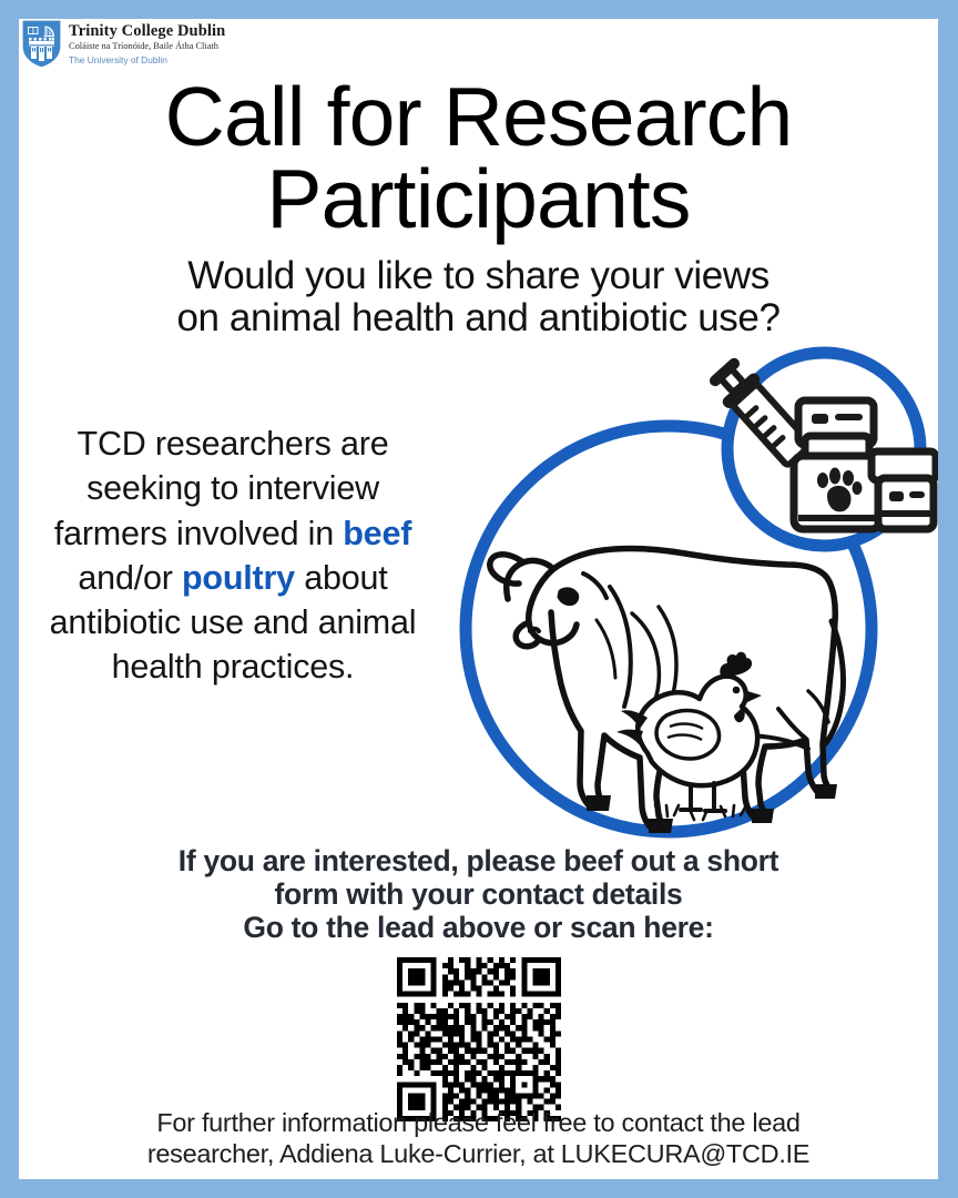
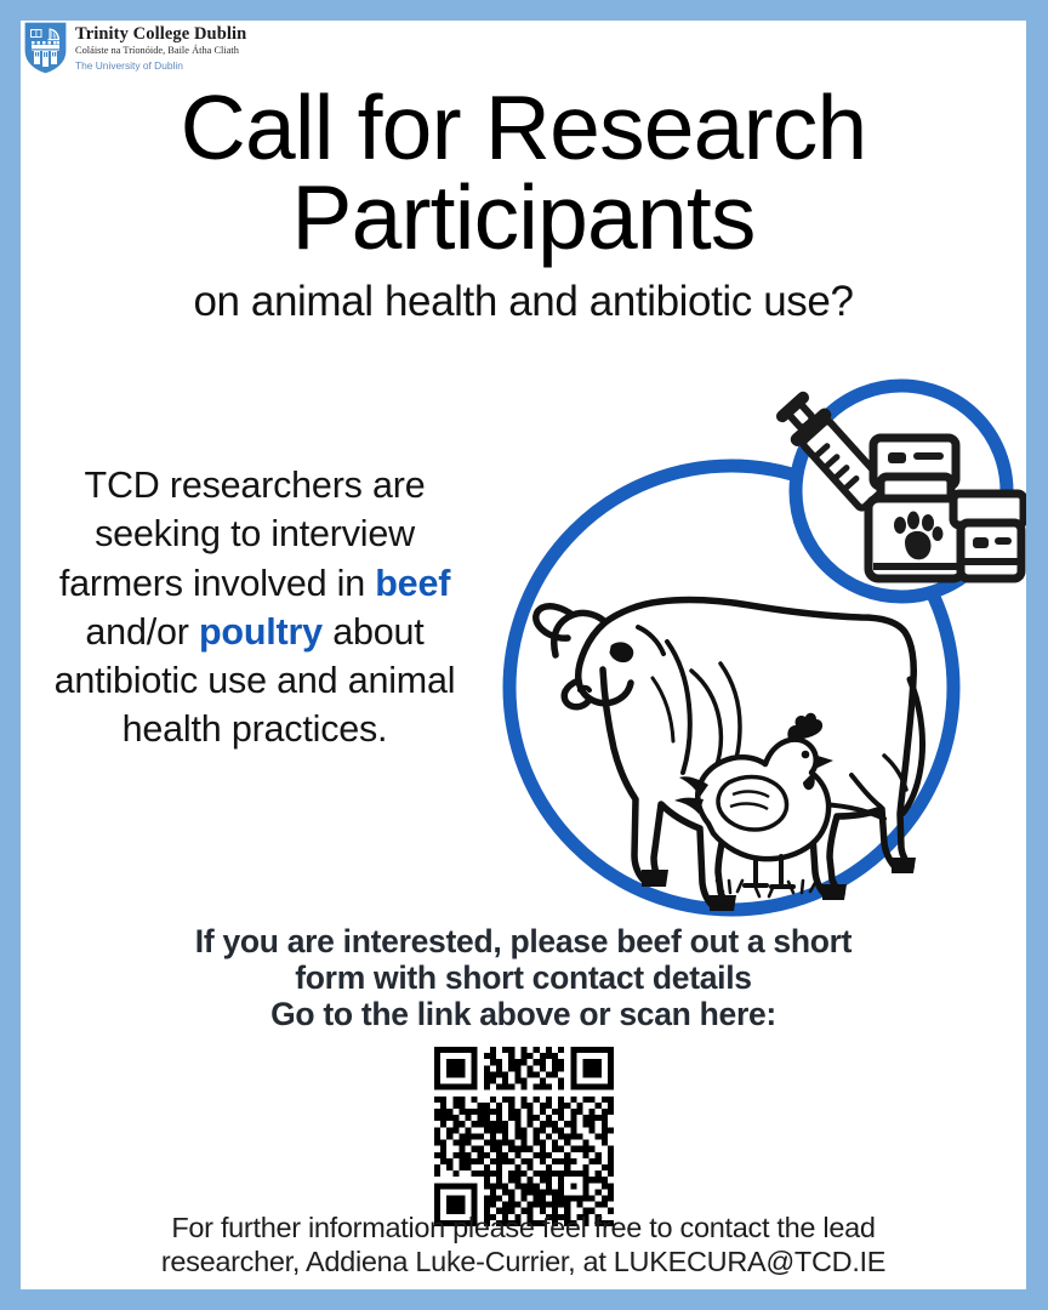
  Trinity College Dublin
  Coláiste na Tríonóide, Baile Átha Cliath
  The University of Dublin
  Call for Research
  Participants
- Would you like to share your views
  on animal health and antibiotic use?
  TCD researchers are seeking to interview farmers involved in beef and/or poultry about antibiotic use and animal health practices.
  If you are interested, please beef out a short
- form with your contact details
+ form with short contact details
- Go to the lead above or scan here:
+ Go to the link above or scan here:
  For further information please feel free to contact the lead
  researcher, Addiena Luke-Currier, at LUKECURA@TCD.IE
